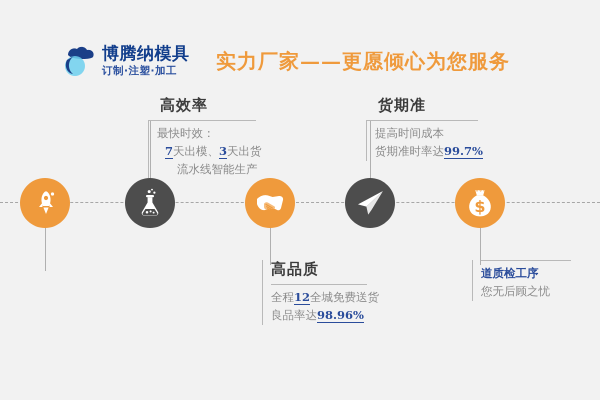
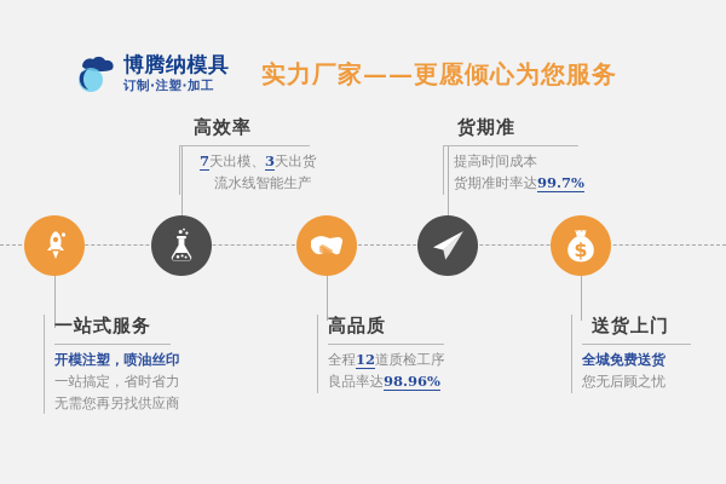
  博腾纳模具
  订制·注塑·加工
  实力厂家——更愿倾心为您服务
  $
+ 一站式服务
+ 开模注塑，喷油丝印
+ 一站搞定，省时省力
+ 无需您再另找供应商
  高效率
- 最快时效：
  7天出模、3天出货
  流水线智能生产
  高品质
- 全程12全城免费送货
+ 全程12道质检工序
  良品率达98.96%
  货期准
  提高时间成本
  货期准时率达99.7%
+ 送货上门
- 道质检工序
+ 全城免费送货
  您无后顾之忧
